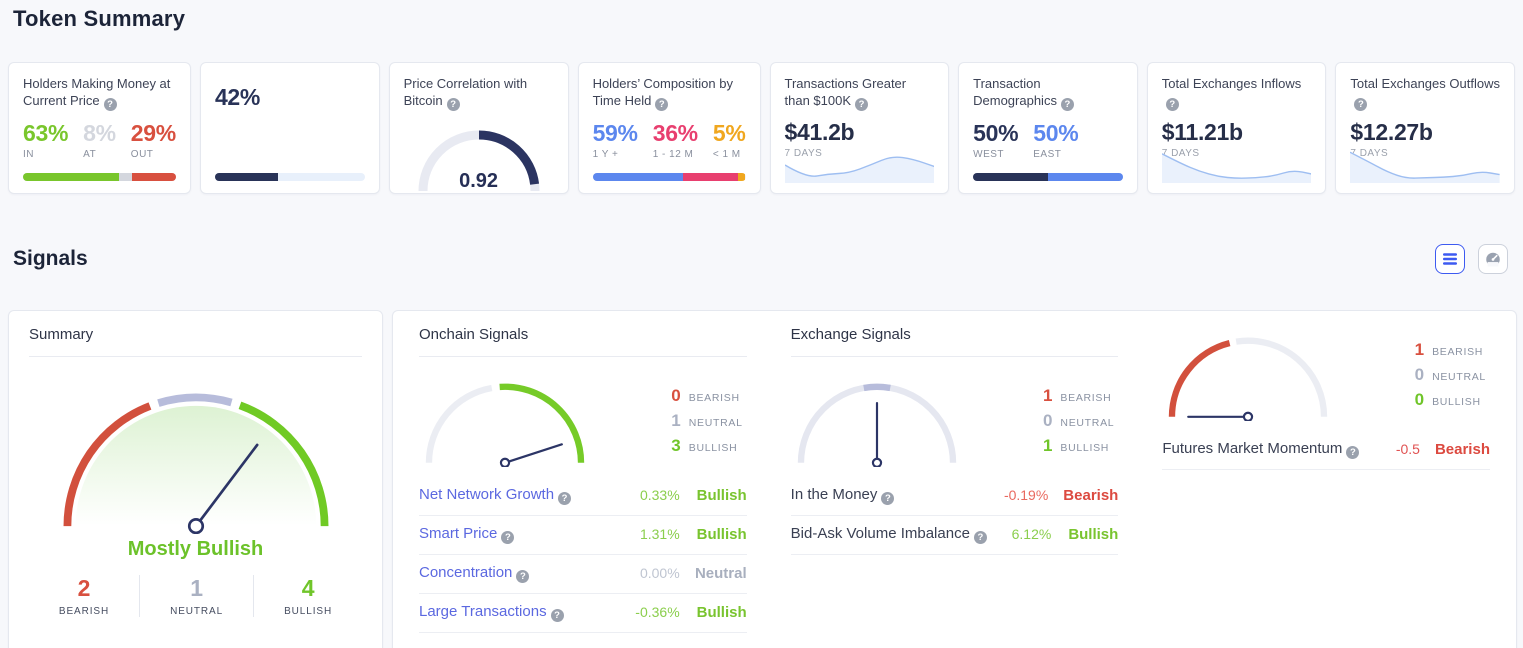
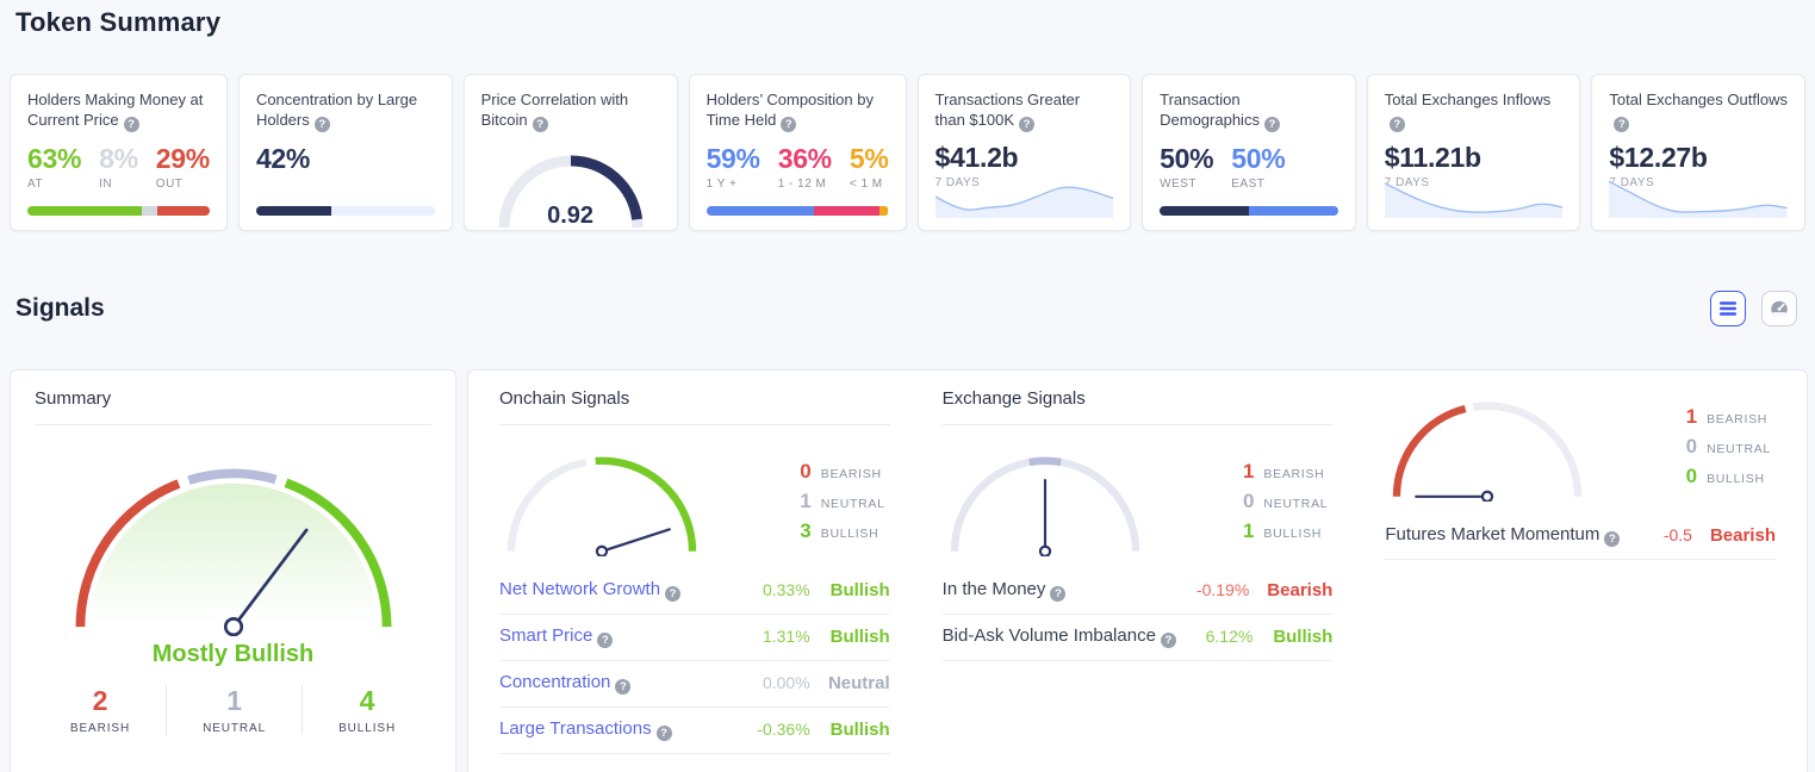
  Token Summary
  Holders Making Money at Current Price
  63%
- IN
+ AT
  8%
- AT
+ IN
  29%
  OUT
+ Concentration by Large Holders
  42%
  Price Correlation with Bitcoin
  0.92
  Holders’ Composition by Time Held
  59%
  1 Y +
  36%
  1 - 12 M
  5%
  < 1 M
  Transactions Greater than $100K
  $41.2b
  7 DAYS
  Transaction Demographics
  50%
  WEST
  50%
  EAST
  Total Exchanges Inflows
  $11.21b
  7 DAYS
  Total Exchanges Outflows
  $12.27b
  DAYS
  Signals
  Summary
  Mostly Bullish
  2
  BEARISH
  1
  NEUTRAL
  4
  BULLISH
  Onchain Signals
  0
  BEARISH
  1
  NEUTRAL
  3
  BULLISH
  Net Network Growth
  0.33%
  Bullish
  Smart Price
  1.31%
  Bullish
  Concentration
  0.00%
  Neutral
  Large Transactions
  -0.36%
  Bullish
  Exchange Signals
  1
  BEARISH
  0
  NEUTRAL
  1
  BULLISH
  In the Money
  -0.19%
  Bearish
  Bid-Ask Volume Imbalance
  6.12%
  Bullish
  1
  BEARISH
  0
  NEUTRAL
  0
  BULLISH
  Futures Market Momentum
  -0.5
  Bearish
